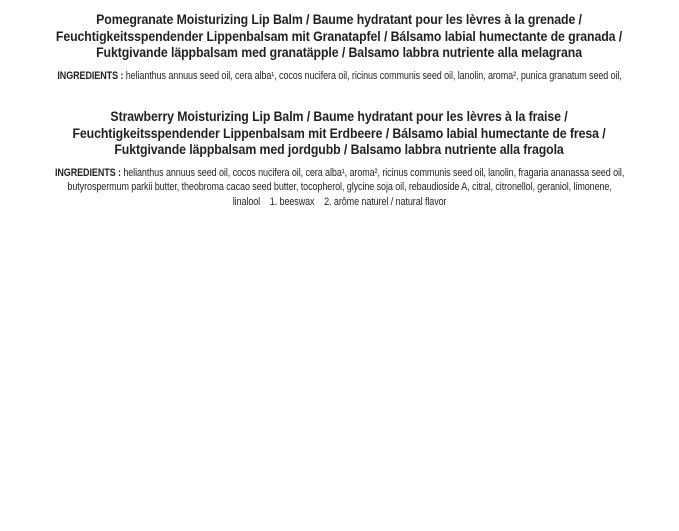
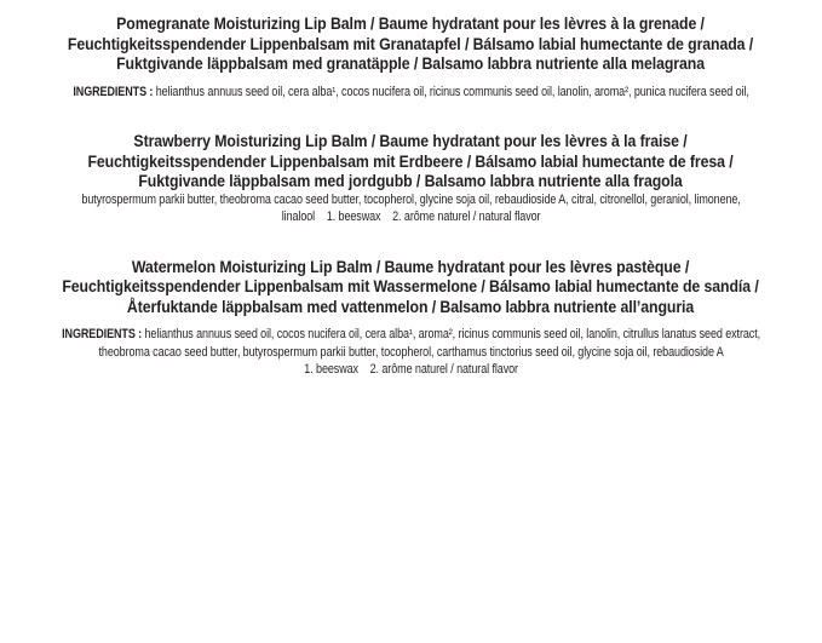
  Pomegranate Moisturizing Lip Balm / Baume hydratant pour les lèvres à la grenade /
  Feuchtigkeitsspendender Lippenbalsam mit Granatapfel / Bálsamo labial humectante de granada /
  Fuktgivande läppbalsam med granatäpple / Balsamo labbra nutriente alla melagrana
- INGREDIENTS : helianthus annuus seed oil, cera alba¹, cocos nucifera oil, ricinus communis seed oil, lanolin, aroma², punica granatum seed oil,
+ INGREDIENTS : helianthus annuus seed oil, cera alba¹, cocos nucifera oil, ricinus communis seed oil, lanolin, aroma², punica nucifera seed oil,
  Strawberry Moisturizing Lip Balm / Baume hydratant pour les lèvres à la fraise /
  Feuchtigkeitsspendender Lippenbalsam mit Erdbeere / Bálsamo labial humectante de fresa /
  Fuktgivande läppbalsam med jordgubb / Balsamo labbra nutriente alla fragola
- INGREDIENTS : helianthus annuus seed oil, cocos nucifera oil, cera alba¹, aroma², ricinus communis seed oil, lanolin, fragaria ananassa seed oil,
  butyrospermum parkii butter, theobroma cacao seed butter, tocopherol, glycine soja oil, rebaudioside A, citral, citronellol, geraniol, limonene,
  linalool 1. beeswax 2. arôme naturel / natural flavor
+ Watermelon Moisturizing Lip Balm / Baume hydratant pour les lèvres pastèque /
+ Feuchtigkeitsspendender Lippenbalsam mit Wassermelone / Bálsamo labial humectante de sandía /
+ Återfuktande läppbalsam med vattenmelon / Balsamo labbra nutriente all’anguria
+ INGREDIENTS : helianthus annuus seed oil, cocos nucifera oil, cera alba¹, aroma², ricinus communis seed oil, lanolin, citrullus lanatus seed extract,
+ theobroma cacao seed butter, butyrospermum parkii butter, tocopherol, carthamus tinctorius seed oil, glycine soja oil, rebaudioside A
+ 1. beeswax 2. arôme naturel / natural flavor
